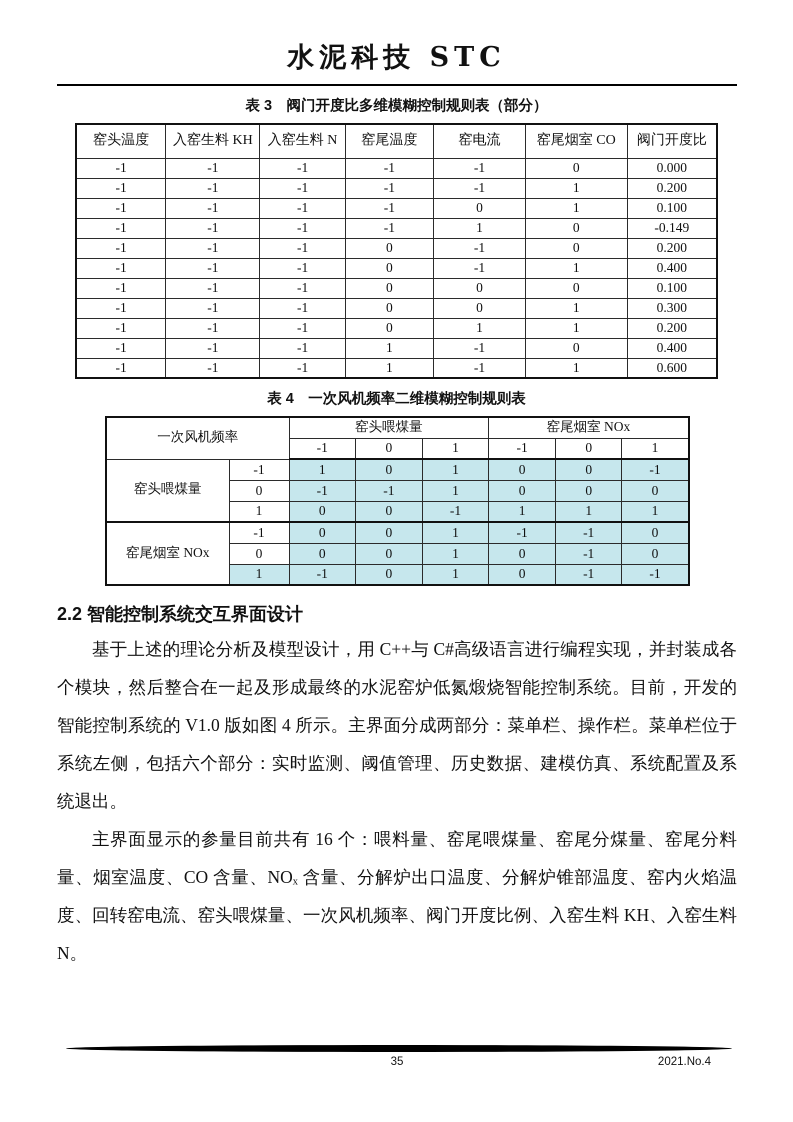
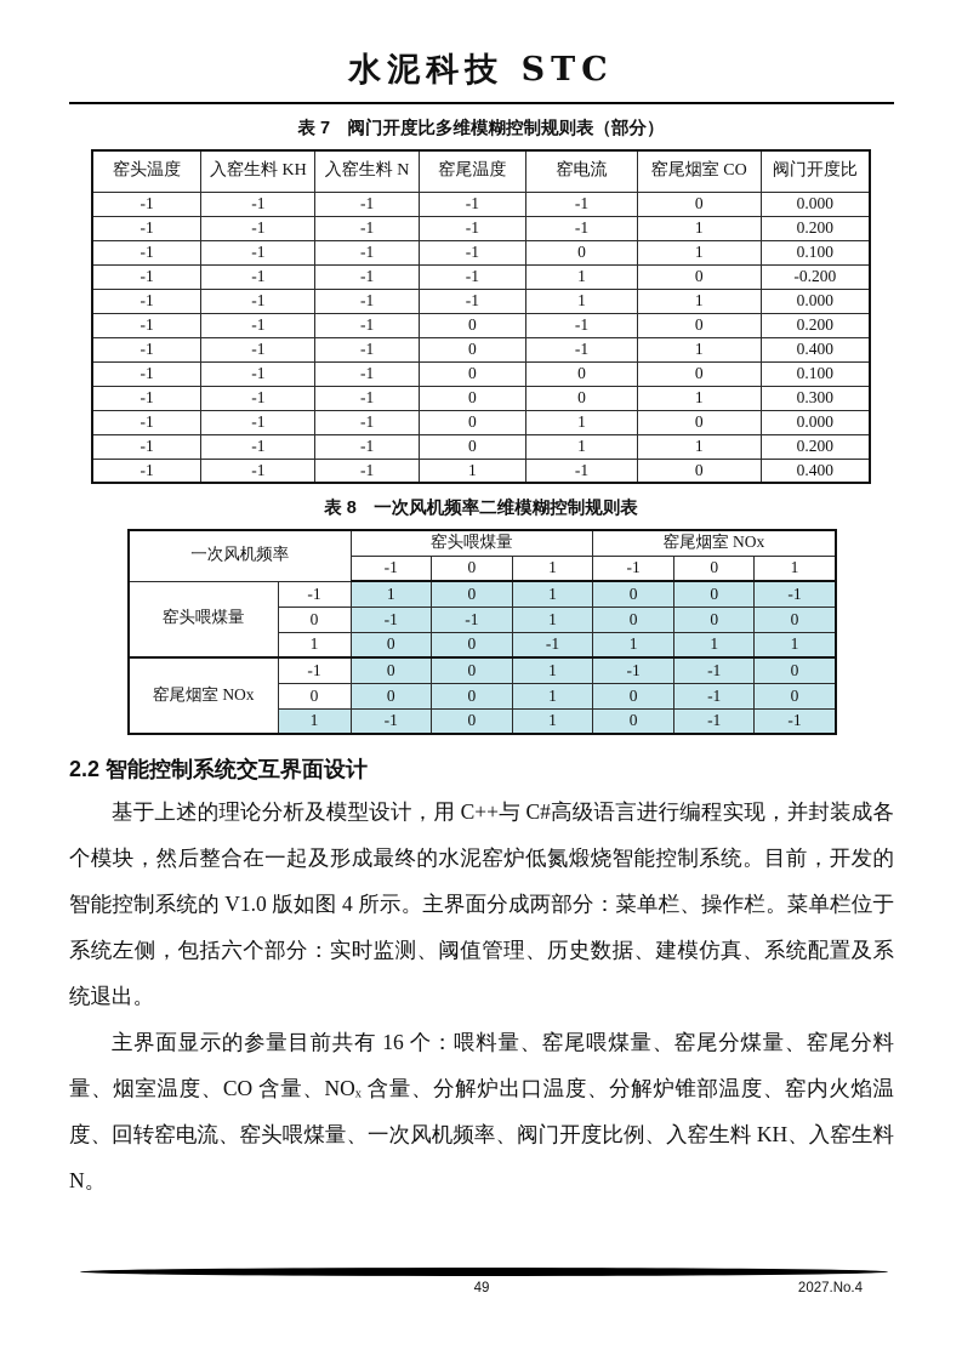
  水泥科技 STC
- 表 3 阀门开度比多维模糊控制规则表（部分）
+ 表 7 阀门开度比多维模糊控制规则表（部分）
  窑头温度	入窑生料 KH	入窑生料 N	窑尾温度	窑电流	窑尾烟室 CO	阀门开度比
  -1	-1	-1	-1	-1	0	0.000
  -1	-1	-1	-1	-1	1	0.200
  -1	-1	-1	-1	0	1	0.100
- -1	-1	-1	-1	1	0	-0.149
+ -1	-1	-1	-1	1	0	-0.200
+ -1	-1	-1	-1	1	1	0.000
  -1	-1	-1	0	-1	0	0.200
  -1	-1	-1	0	-1	1	0.400
  -1	-1	-1	0	0	0	0.100
  -1	-1	-1	0	0	1	0.300
+ -1	-1	-1	0	1	0	0.000
  -1	-1	-1	0	1	1	0.200
  -1	-1	-1	1	-1	0	0.400
- -1	-1	-1	1	-1	1	0.600
- 表 4 一次风机频率二维模糊控制规则表
+ 表 8 一次风机频率二维模糊控制规则表
  一次风机频率	窑头喂煤量	窑尾烟室 NOx
  -1	0	1	-1	0	1
  窑头喂煤量	-1	1	0	1	0	0	-1
  0	-1	-1	1	0	0	0
  1	0	0	-1	1	1	1
  窑尾烟室 NOx	-1	0	0	1	-1	-1	0
  0	0	0	1	0	-1	0
  1	-1	0	1	0	-1	-1
  2.2 智能控制系统交互界面设计
  基于上述的理论分析及模型设计，用 C++与 C#高级语言进行编程实现，并封装成各个模块，然后整合在一起及形成最终的水泥窑炉低氮煅烧智能控制系统。目前，开发的智能控制系统的 V1.0 版如图 4 所示。主界面分成两部分：菜单栏、操作栏。菜单栏位于系统左侧，包括六个部分：实时监测、阈值管理、历史数据、建模仿真、系统配置及系统退出。
  主界面显示的参量目前共有 16 个：喂料量、窑尾喂煤量、窑尾分煤量、窑尾分料量、烟室温度、CO 含量、NOₓ 含量、分解炉出口温度、分解炉锥部温度、窑内火焰温度、回转窑电流、窑头喂煤量、一次风机频率、阀门开度比例、入窑生料 KH、入窑生料 N。
- 35
+ 49
- 2021.No.4
+ 2027.No.4
